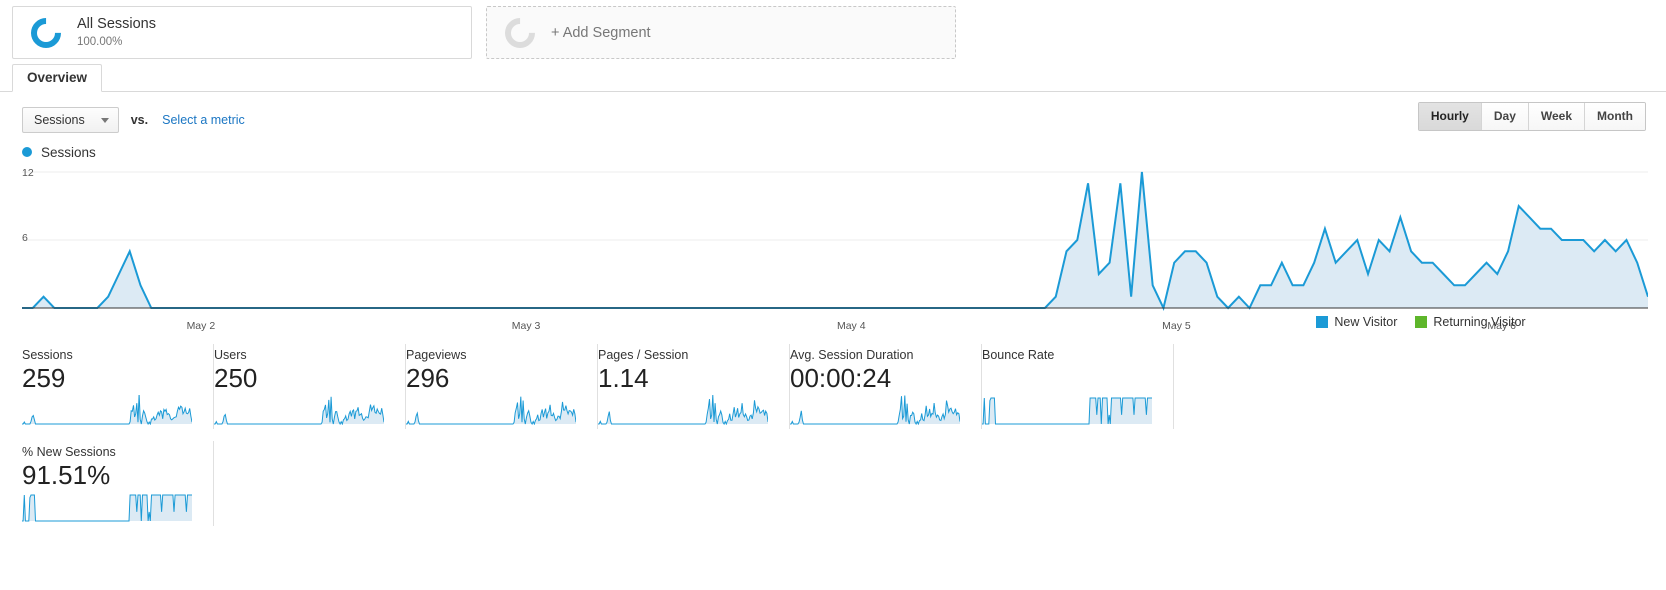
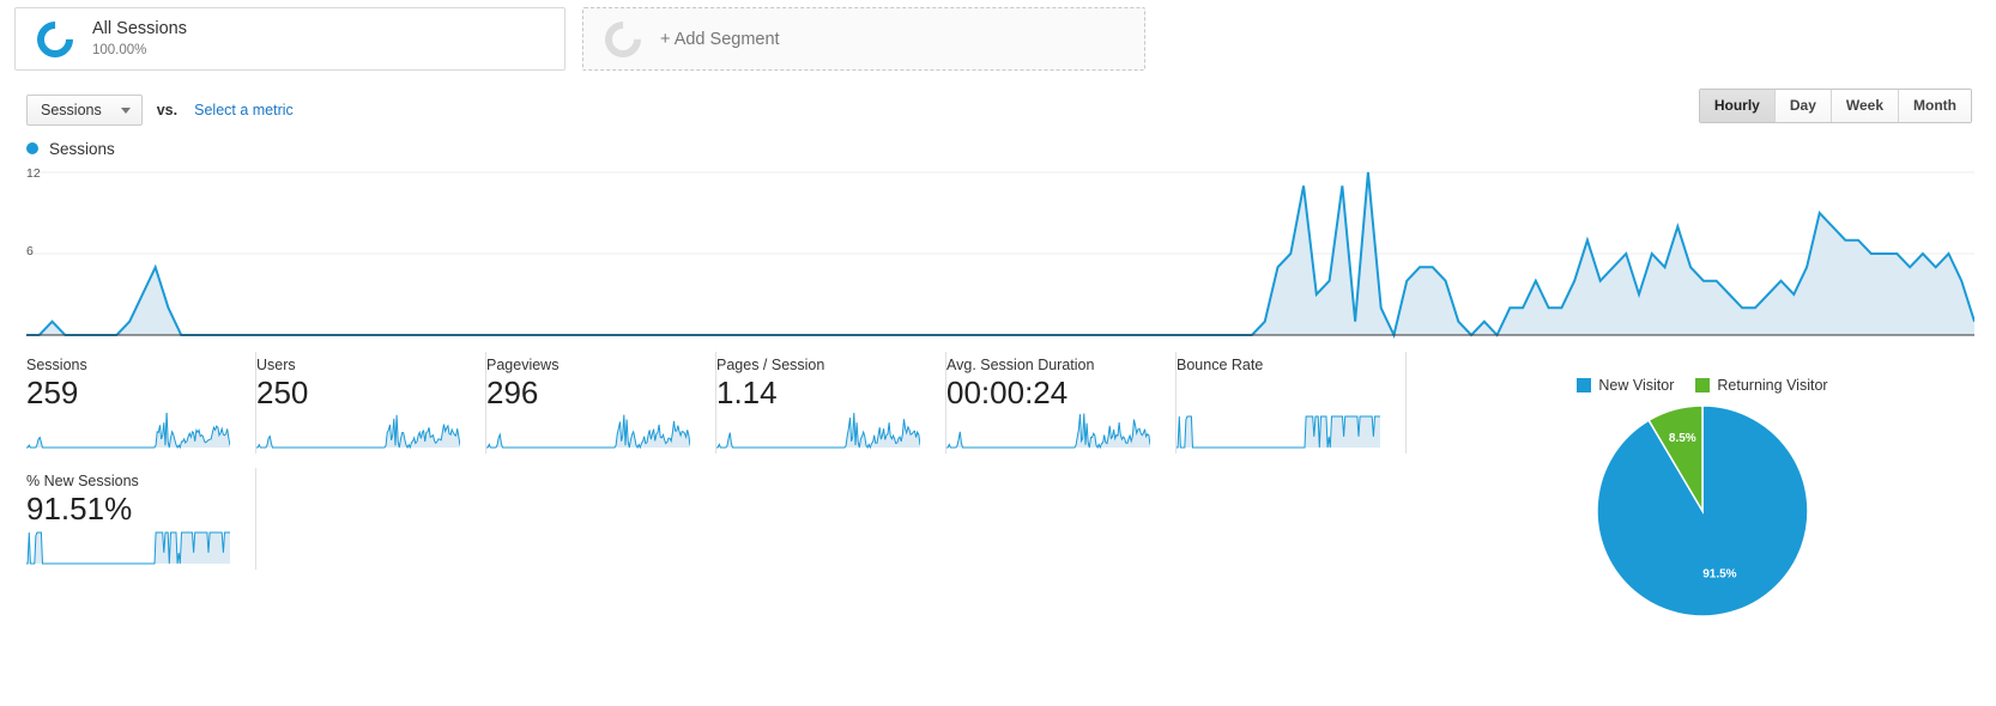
  All Sessions
  100.00%
  + Add Segment
- Overview
  Sessions
  vs.
  Select a metric
  Hourly
  Day
  Week
  Month
  Sessions
  12
  6
- May 2
- May 3
- May 4
- May 5
- May 6
  Sessions
  259
  Users
  250
  Pageviews
  296
  Pages / Session
  1.14
  Avg. Session Duration
  00:00:24
  Bounce Rate
  % New Sessions
  91.51%
  New Visitor
  Returning Visitor
+ 91.5%
+ 8.5%
